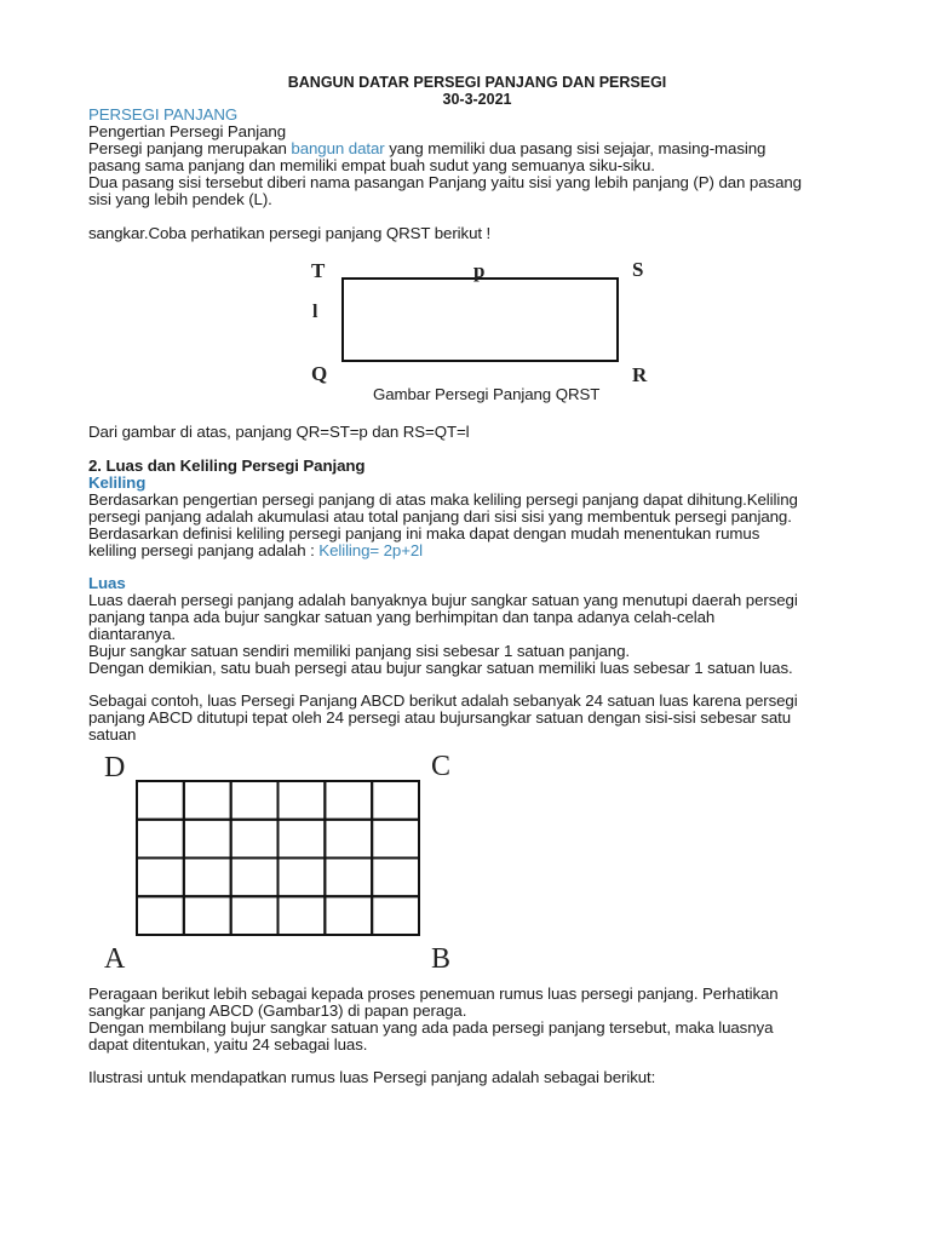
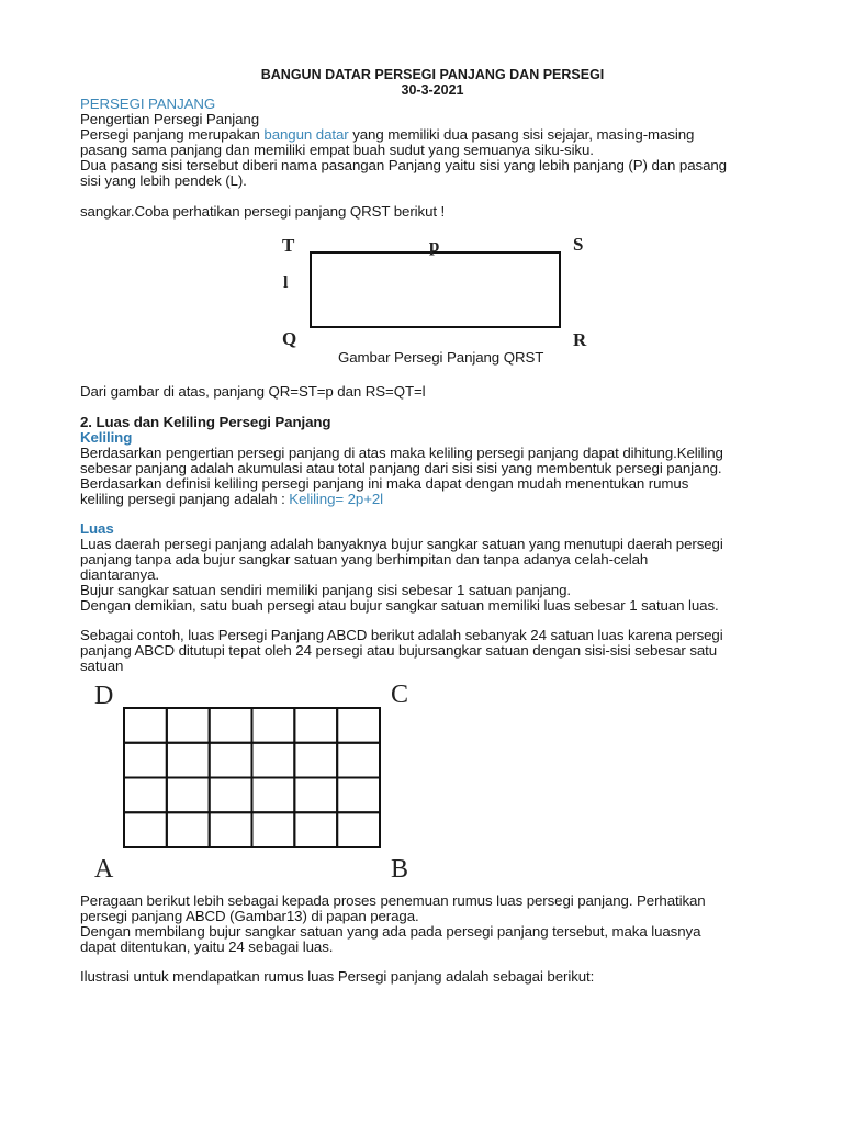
  BANGUN DATAR PERSEGI PANJANG DAN PERSEGI
  30-3-2021
  PERSEGI PANJANG
  Pengertian Persegi Panjang
  Persegi panjang merupakan bangun datar yang memiliki dua pasang sisi sejajar, masing-masing
  pasang sama panjang dan memiliki empat buah sudut yang semuanya siku-siku.
  Dua pasang sisi tersebut diberi nama pasangan Panjang yaitu sisi yang lebih panjang (P) dan pasang
  sisi yang lebih pendek (L).
  sangkar.Coba perhatikan persegi panjang QRST berikut !
  T
  S
  Q
  R
  p
  l
  Gambar Persegi Panjang QRST
  Dari gambar di atas, panjang QR=ST=p dan RS=QT=l
  2. Luas dan Keliling Persegi Panjang
  Keliling
  Berdasarkan pengertian persegi panjang di atas maka keliling persegi panjang dapat dihitung.Keliling
- persegi panjang adalah akumulasi atau total panjang dari sisi sisi yang membentuk persegi panjang.
+ sebesar panjang adalah akumulasi atau total panjang dari sisi sisi yang membentuk persegi panjang.
  Berdasarkan definisi keliling persegi panjang ini maka dapat dengan mudah menentukan rumus
  keliling persegi panjang adalah : Keliling= 2p+2l
  Luas
  Luas daerah persegi panjang adalah banyaknya bujur sangkar satuan yang menutupi daerah persegi
  panjang tanpa ada bujur sangkar satuan yang berhimpitan dan tanpa adanya celah-celah
  diantaranya.
  Bujur sangkar satuan sendiri memiliki panjang sisi sebesar 1 satuan panjang.
  Dengan demikian, satu buah persegi atau bujur sangkar satuan memiliki luas sebesar 1 satuan luas.
  Sebagai contoh, luas Persegi Panjang ABCD berikut adalah sebanyak 24 satuan luas karena persegi
  panjang ABCD ditutupi tepat oleh 24 persegi atau bujursangkar satuan dengan sisi-sisi sebesar satu
  satuan
  D
  C
  A
  B
  Peragaan berikut lebih sebagai kepada proses penemuan rumus luas persegi panjang. Perhatikan
- sangkar panjang ABCD (Gambar13) di papan peraga.
+ persegi panjang ABCD (Gambar13) di papan peraga.
  Dengan membilang bujur sangkar satuan yang ada pada persegi panjang tersebut, maka luasnya
  dapat ditentukan, yaitu 24 sebagai luas.
  Ilustrasi untuk mendapatkan rumus luas Persegi panjang adalah sebagai berikut:
